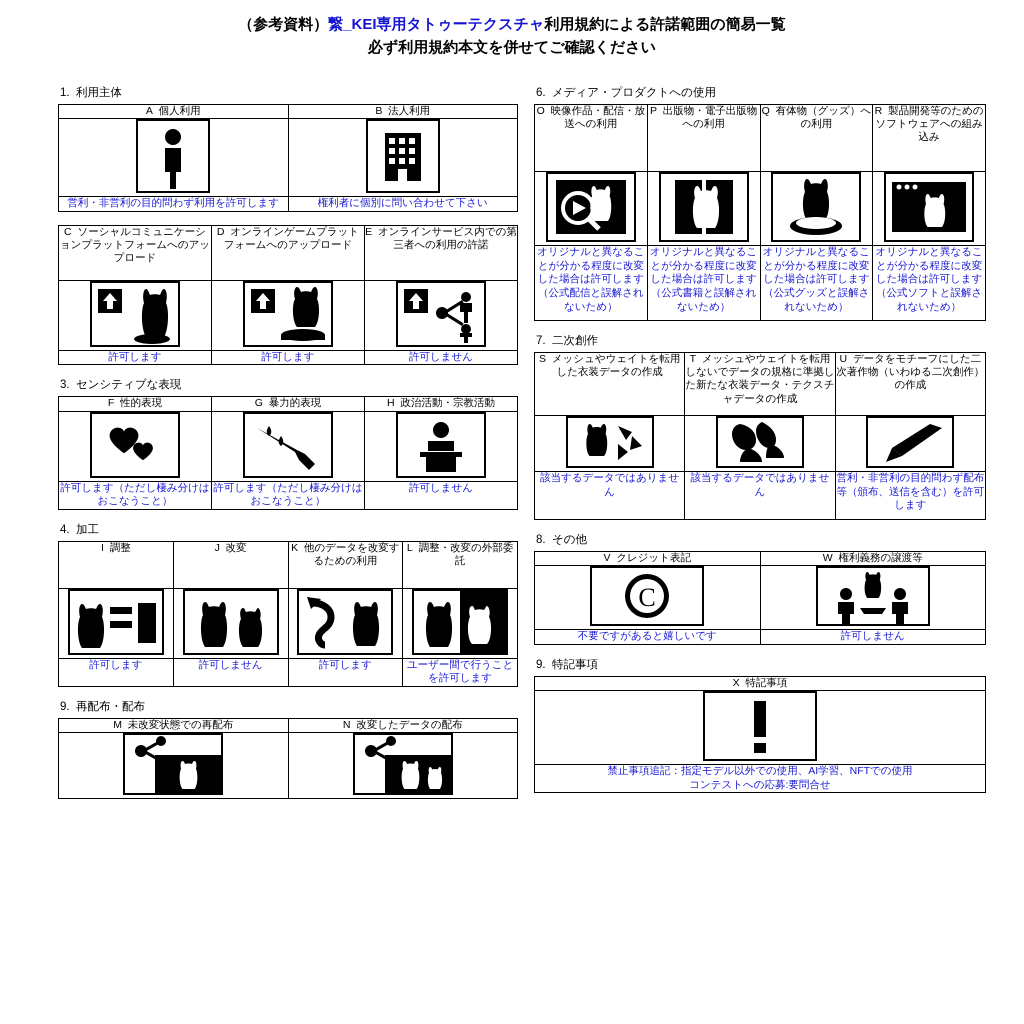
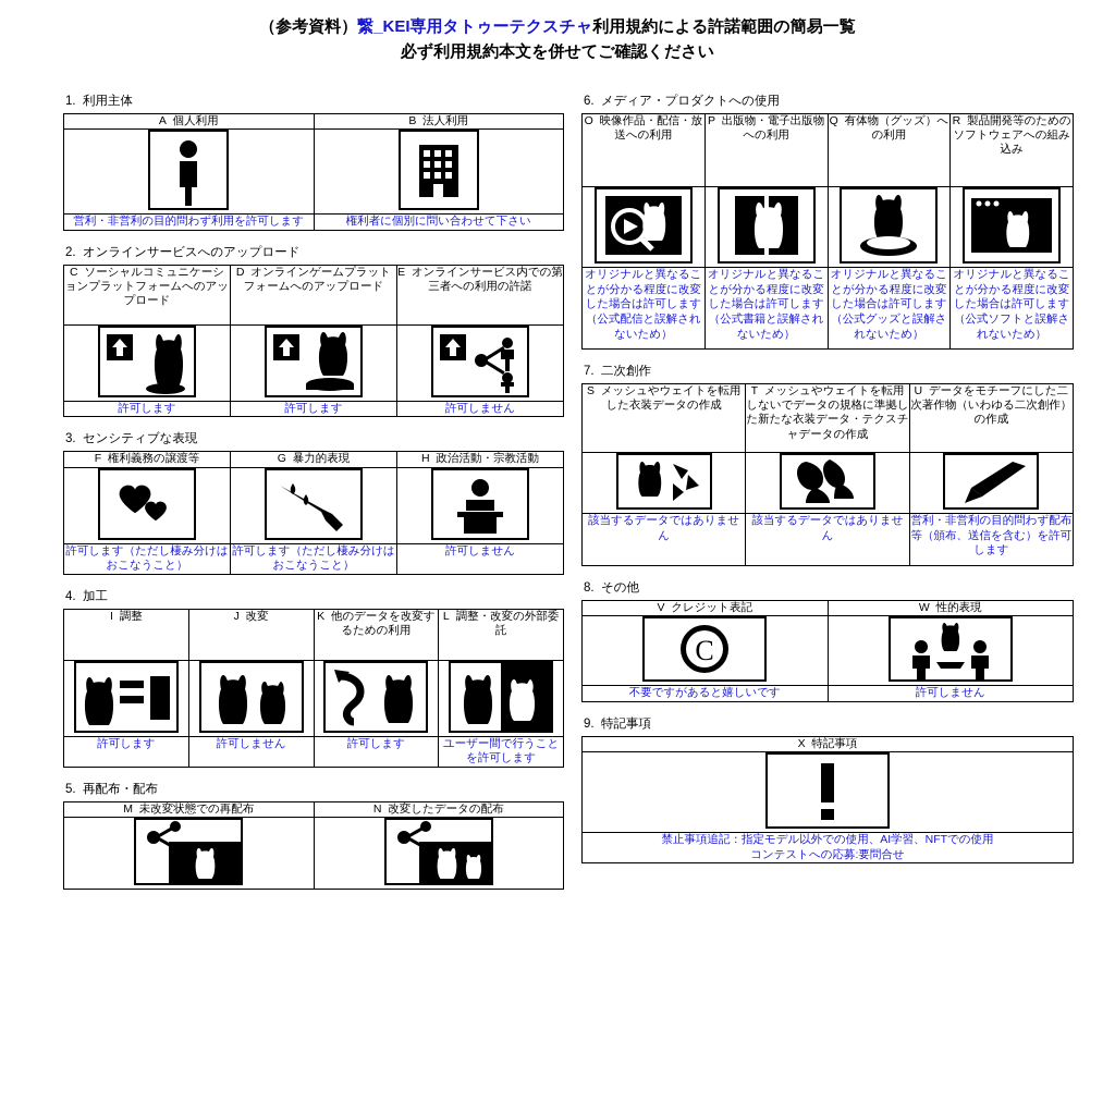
  （参考資料）繋_KEI専用タトゥーテクスチャ利用規約による許諾範囲の簡易一覧
  必ず利用規約本文を併せてご確認ください
  1. 利用主体
  A 個人利用	B 法人利用
  営利・非営利の目的問わず利用を許可します	権利者に個別に問い合わせて下さい
+ 2. オンラインサービスへのアップロード
  C ソーシャルコミュニケーションプラットフォームへのアップロード	D オンラインゲームプラットフォームへのアップロード	E オンラインサービス内での第三者への利用の許諾
  許可します	許可します	許可しません
  3. センシティブな表現
- F 性的表現	G 暴力的表現	H 政治活動・宗教活動
+ F 権利義務の譲渡等	G 暴力的表現	H 政治活動・宗教活動
  許可します（ただし棲み分けはおこなうこと）	許可します（ただし棲み分けはおこなうこと）	許可しません
  4. 加工
  I 調整	J 改変	K 他のデータを改変するための利用	L 調整・改変の外部委託
  許可します	許可しません	許可します	ユーザー間で行うことを許可します
- 9. 再配布・配布
+ 5. 再配布・配布
  M 未改変状態での再配布	N 改変したデータの配布
  6. メディア・プロダクトへの使用
  O 映像作品・配信・放送への利用	P 出版物・電子出版物への利用	Q 有体物（グッズ）への利用	R 製品開発等のためのソフトウェアへの組み込み
  オリジナルと異なることが分かる程度に改変した場合は許可します（公式配信と誤解されないため）	オリジナルと異なることが分かる程度に改変した場合は許可します（公式書籍と誤解されないため）	オリジナルと異なることが分かる程度に改変した場合は許可します（公式グッズと誤解されないため）	オリジナルと異なることが分かる程度に改変した場合は許可します（公式ソフトと誤解されないため）
  7. 二次創作
  S メッシュやウェイトを転用した衣装データの作成	T メッシュやウェイトを転用しないでデータの規格に準拠した新たな衣装データ・テクスチャデータの作成	U データをモチーフにした二次著作物（いわゆる二次創作）の作成
  該当するデータではありません	該当するデータではありません	営利・非営利の目的問わず配布等（頒布、送信を含む）を許可します
  8. その他
- V クレジット表記	W 権利義務の譲渡等
+ V クレジット表記	W 性的表現
  C
  不要ですがあると嬉しいです	許可しません
  9. 特記事項
  X 特記事項
  禁止事項追記：指定モデル以外での使用、AI学習、NFTでの使用 コンテストへの応募:要問合せ
